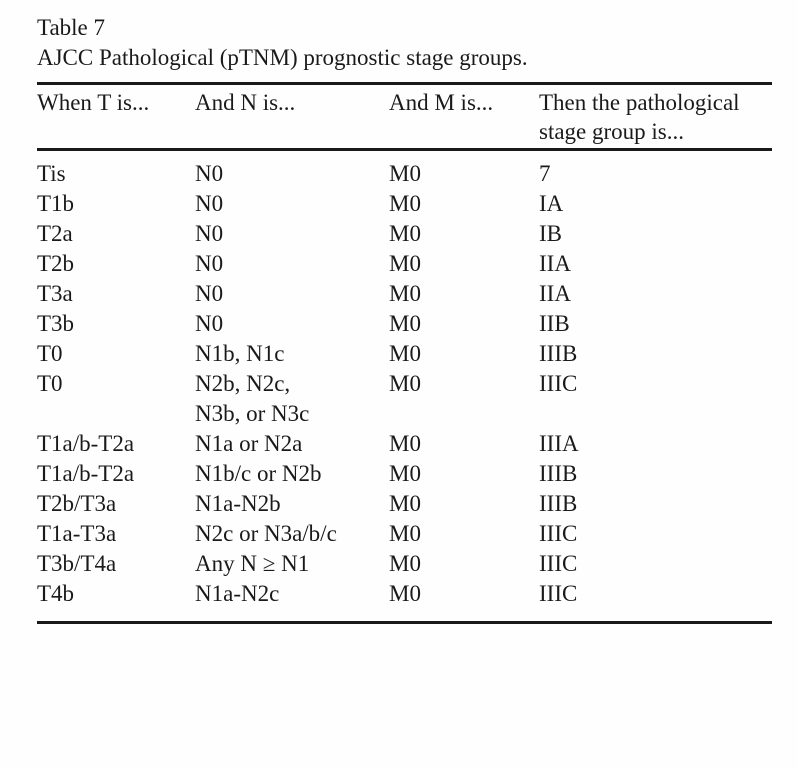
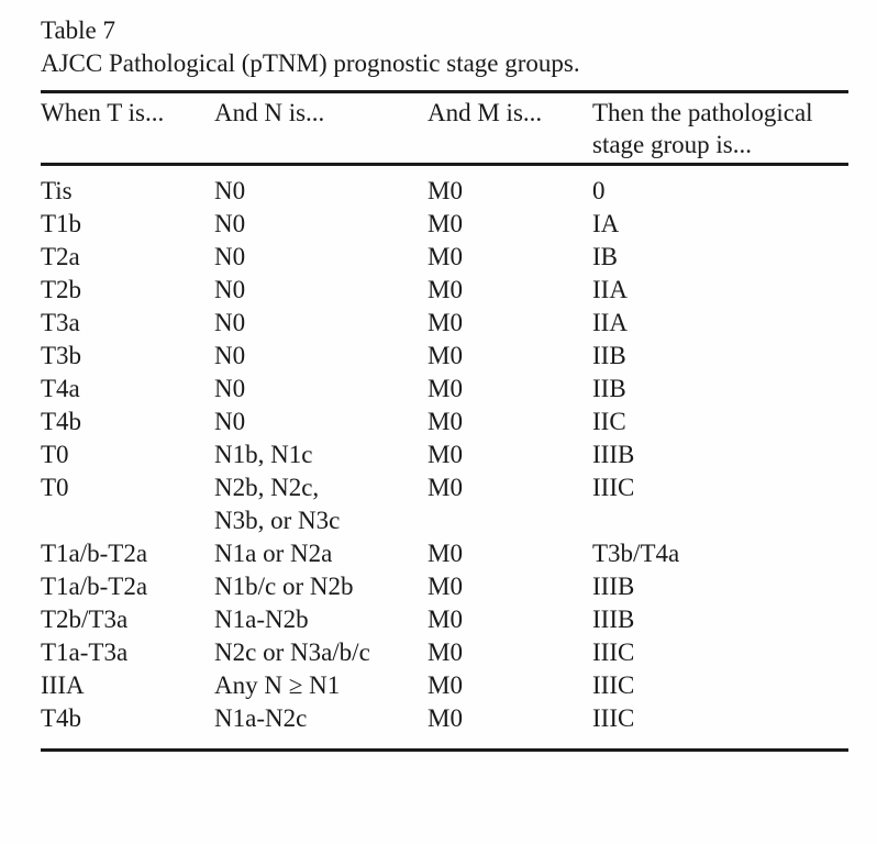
  Table 7
  AJCC Pathological (pTNM) prognostic stage groups.
  When T is...	And N is...	And M is...	Then the pathological stage group is...
- Tis	N0	M0	7
+ Tis	N0	M0	0
  T1b	N0	M0	IA
  T2a	N0	M0	IB
  T2b	N0	M0	IIA
  T3a	N0	M0	IIA
  T3b	N0	M0	IIB
+ T4a	N0	M0	IIB
+ T4b	N0	M0	IIC
  T0	N1b, N1c	M0	IIIB
  T0	N2b, N2c, N3b, or N3c	M0	IIIC
- T1a/b-T2a	N1a or N2a	M0	IIIA
+ T1a/b-T2a	N1a or N2a	M0	T3b/T4a
  T1a/b-T2a	N1b/c or N2b	M0	IIIB
  T2b/T3a	N1a-N2b	M0	IIIB
  T1a-T3a	N2c or N3a/b/c	M0	IIIC
- T3b/T4a	Any N ≥ N1	M0	IIIC
+ IIIA	Any N ≥ N1	M0	IIIC
  T4b	N1a-N2c	M0	IIIC
